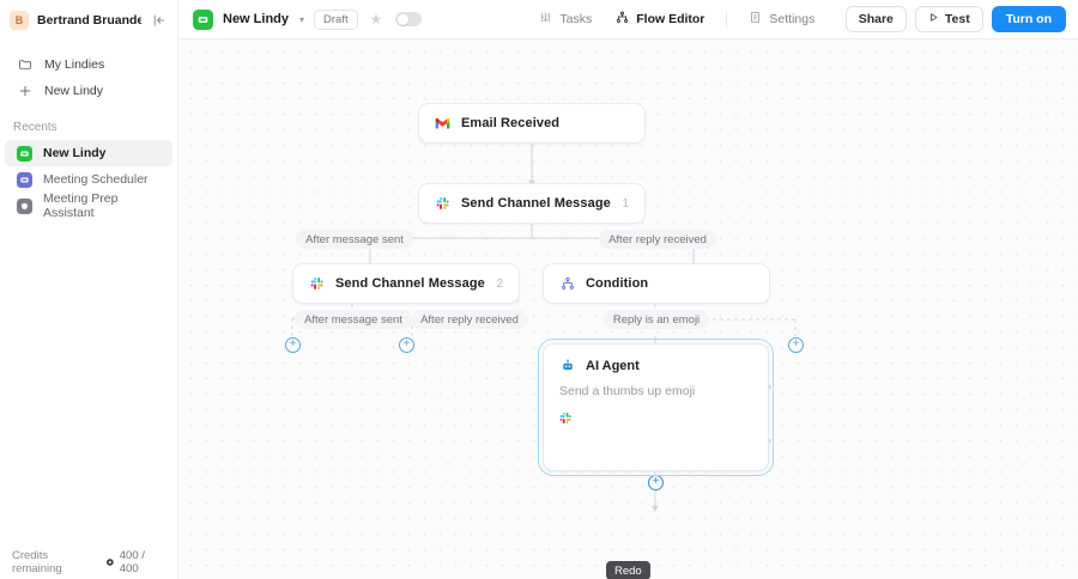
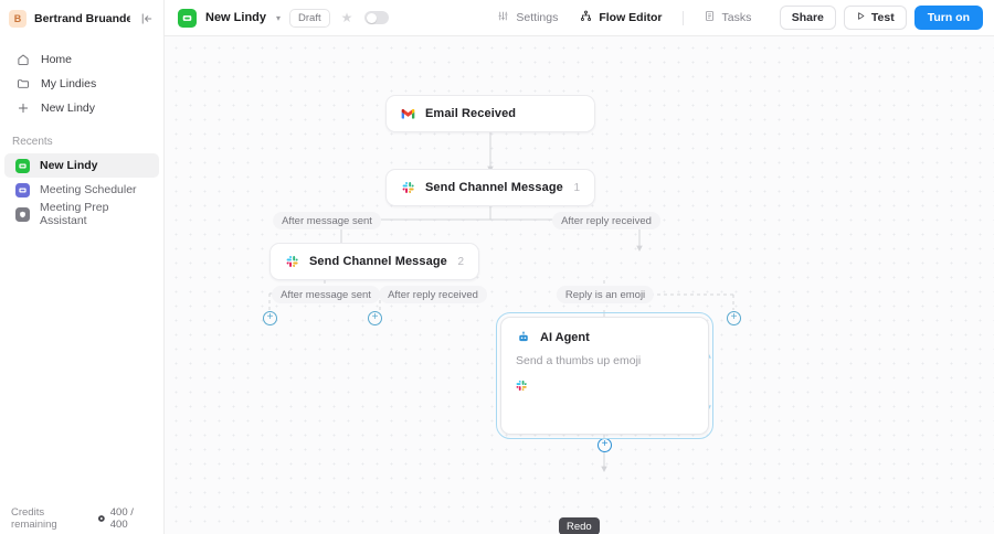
  B
  Bertrand Bruande
+ Home
  My Lindies
  New Lindy
  Recents
  New Lindy
  Meeting Scheduler
  Meeting Prep Assistant
  Credits remaining
  400 / 400
  New Lindy
  ▾
  Draft
  ★
- Tasks
+ Settings
  Flow Editor
- Settings
+ Tasks
  Share
  Test
  Turn on
  Email Received
  Send Channel Message
  1
  After message sent
  After reply received
  Send Channel Message
  2
- Condition
  After message sent
  After reply received
  Reply is an emoji
  +
  +
  +
  +
  AI Agent
  Send a thumbs up emoji
  Redo
